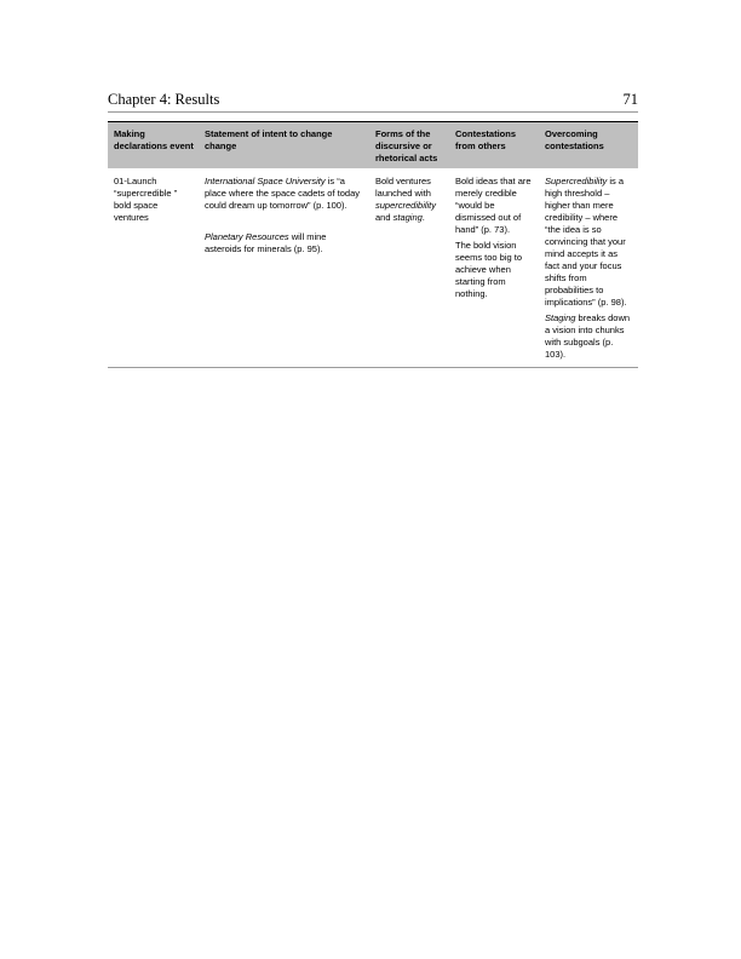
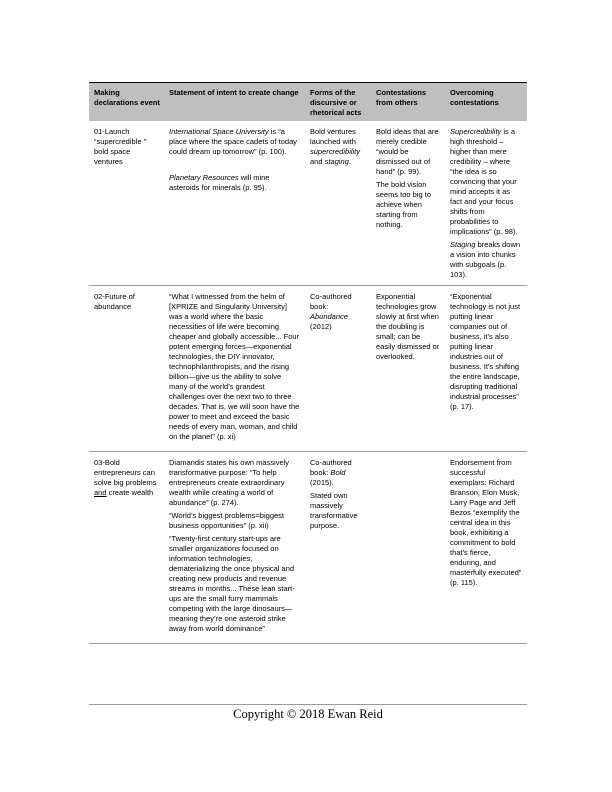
- Chapter 4: Results
- 71
- Making declarations event	Statement of intent to change change	Forms of the discursive or rhetorical acts	Contestations from others	Overcoming contestations
+ Making declarations event	Statement of intent to create change	Forms of the discursive or rhetorical acts	Contestations from others	Overcoming contestations
- 01-Launch “supercredible ” bold space ventures	International Space University is “a place where the space cadets of today could dream up tomorrow” (p. 100). Planetary Resources will mine asteroids for minerals (p. 95).	Bold ventures launched with supercredibility and staging.	Bold ideas that are merely credible “would be dismissed out of hand” (p. 73).The bold vision seems too big to achieve when starting from nothing.	Supercredibility is a high threshold – higher than mere credibility – where “the idea is so convincing that your mind accepts it as fact and your focus shifts from probabilities to implications” (p. 98).Staging breaks down a vision into chunks with subgoals (p. 103).
+ 01-Launch “supercredible ” bold space ventures	International Space University is “a place where the space cadets of today could dream up tomorrow” (p. 100). Planetary Resources will mine asteroids for minerals (p. 95).	Bold ventures launched with supercredibility and staging.	Bold ideas that are merely credible “would be dismissed out of hand” (p. 99).The bold vision seems too big to achieve when starting from nothing.	Supercredibility is a high threshold – higher than mere credibility – where “the idea is so convincing that your mind accepts it as fact and your focus shifts from probabilities to implications” (p. 98).Staging breaks down a vision into chunks with subgoals (p. 103).
+ 02-Future of abundance	“What I witnessed from the helm of [XPRIZE and Singularity University] was a world where the basic necessities of life were becoming cheaper and globally accessible... Four potent emerging forces—exponential technologies, the DIY innovator, technophilanthropists, and the rising billion—give us the ability to solve many of the world’s grandest challenges over the next two to three decades. That is, we will soon have the power to meet and exceed the basic needs of every man, woman, and child on the planet” (p. xi)	Co-authored book: Abundance (2012)	Exponential technologies grow slowly at first when the doubling is small; can be easily dismissed or overlooked.	“Exponential technology is not just putting linear companies out of business, it’s also putting linear industries out of business. It’s shifting the entire landscape, disrupting traditional industrial processes” (p. 17).
+ 03-Bold entrepreneurs can solve big problems and create wealth	Diamandis states his own massively transformative purpose: “To help entrepreneurs create extraordinary wealth while creating a world of abundance” (p. 274).“World’s biggest problems=biggest business opportunities” (p. xii)“Twenty-first century start-ups are smaller organizations focused on information technologies, dematerializing the once physical and creating new products and revenue streams in months... These lean start-ups are the small furry mammals competing with the large dinosaurs—meaning they’re one asteroid strike away from world dominance”	Co-authored book: Bold (2015).Stated own massively transformative purpose.		Endorsement from successful exemplars: Richard Branson, Elon Musk, Larry Page and Jeff Bezos “exemplify the central idea in this book, exhibiting a commitment to bold that’s fierce, enduring, and masterfully executed” (p. 115).
+ Copyright © 2018 Ewan Reid
